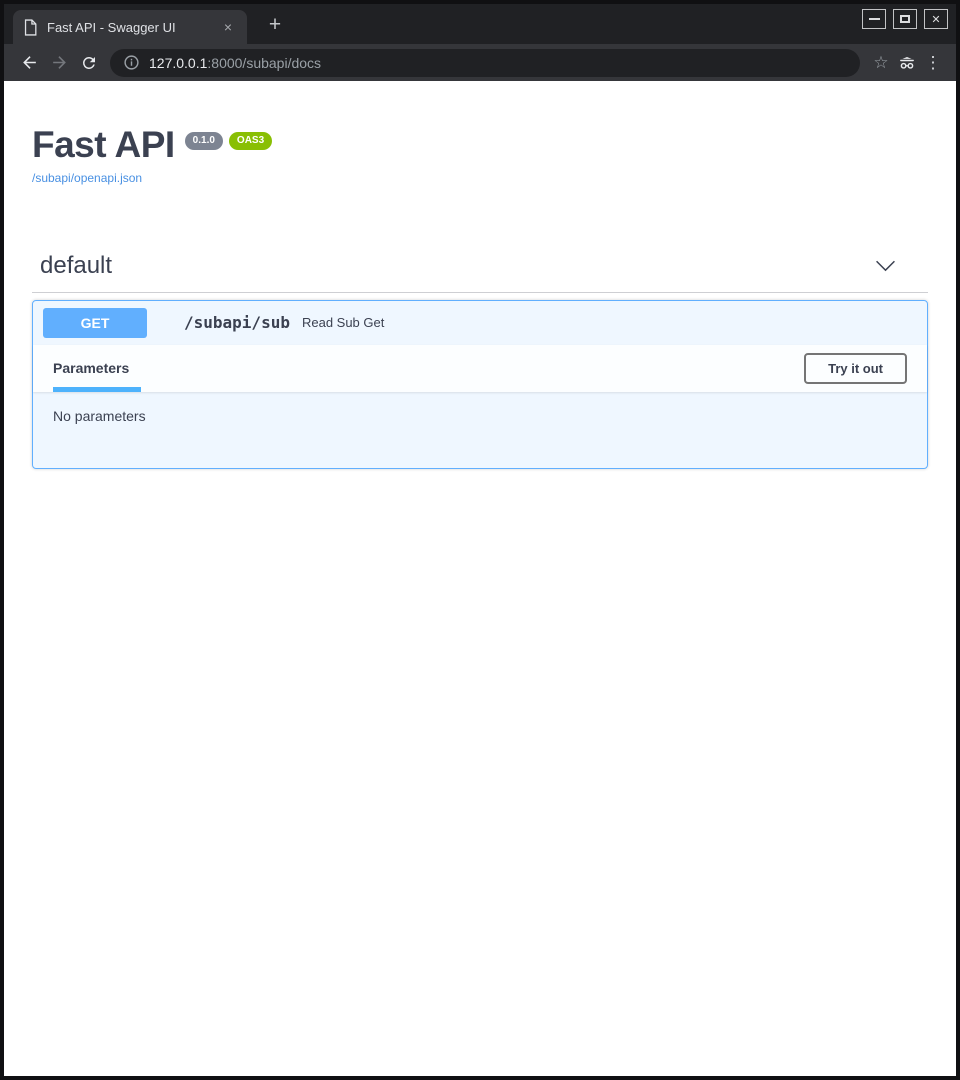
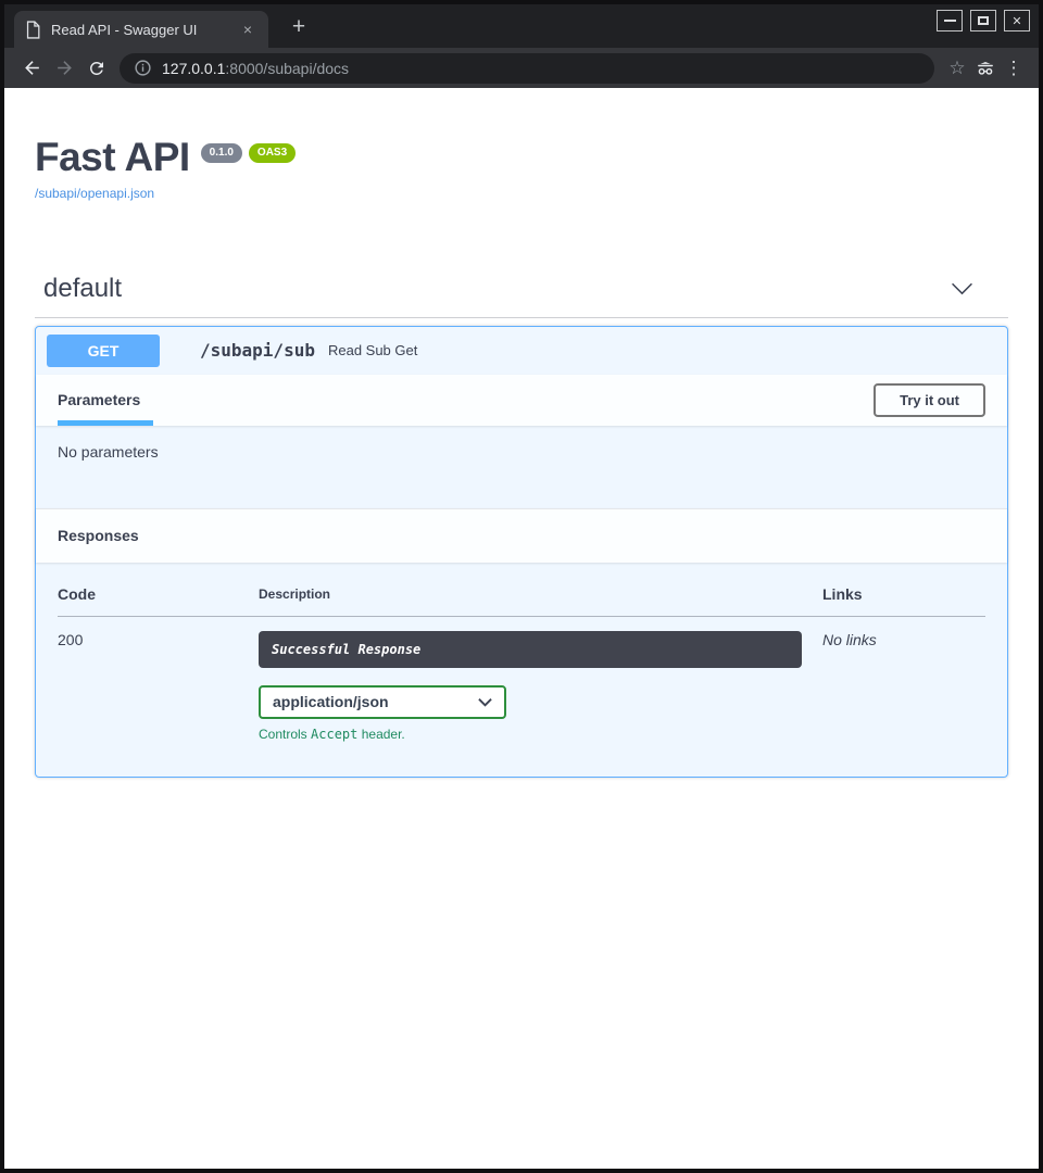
- Fast API - Swagger UI
+ Read API - Swagger UI
  ×
  +
  ✕
  127.0.0.1:8000/subapi/docs
  ☆
  ⋮
  Fast API
  0.1.0
  OAS3
  /subapi/openapi.json
  default
  GET
  /subapi/sub
  Read Sub Get
  Parameters
  Try it out
  No parameters
+ Responses
+ Code	Description	Links
+ 200	Successful Response application/json Controls Accept header.	No links
